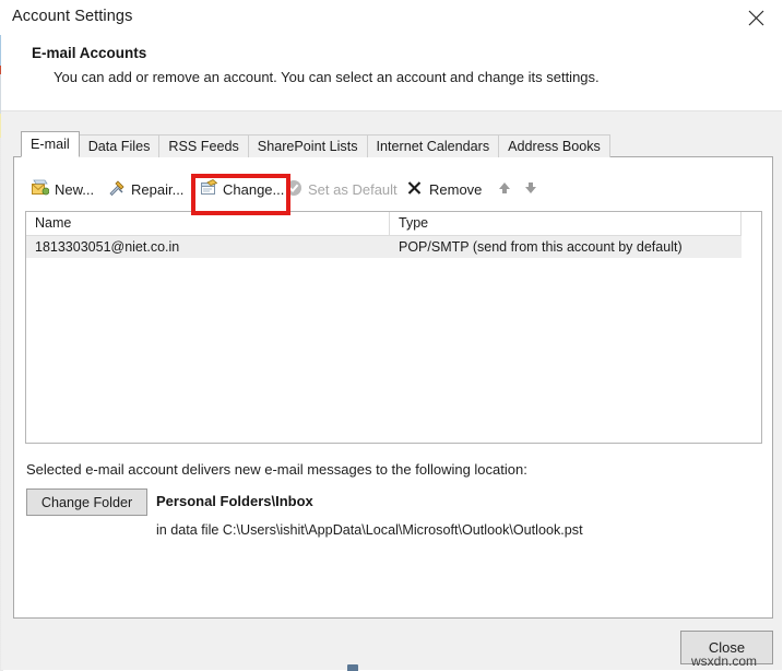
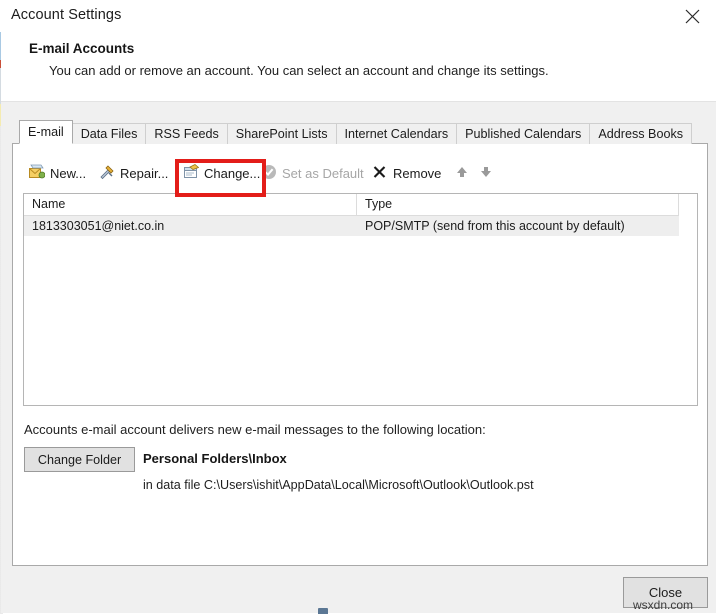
  Account Settings
  E-mail Accounts
  You can add or remove an account. You can select an account and change its settings.
  E-mail
  Data Files
  RSS Feeds
  SharePoint Lists
  Internet Calendars
+ Published Calendars
  Address Books
  New...
  Repair...
  Change...
  Set as Default
  Remove
  Name
  Type
  1813303051@niet.co.in
  POP/SMTP (send from this account by default)
- Selected e-mail account delivers new e-mail messages to the following location:
+ Accounts e-mail account delivers new e-mail messages to the following location:
  Change Folder
  Personal Folders\Inbox
  in data file C:\Users\ishit\AppData\Local\Microsoft\Outlook\Outlook.pst
  Close
  wsxdn.com
